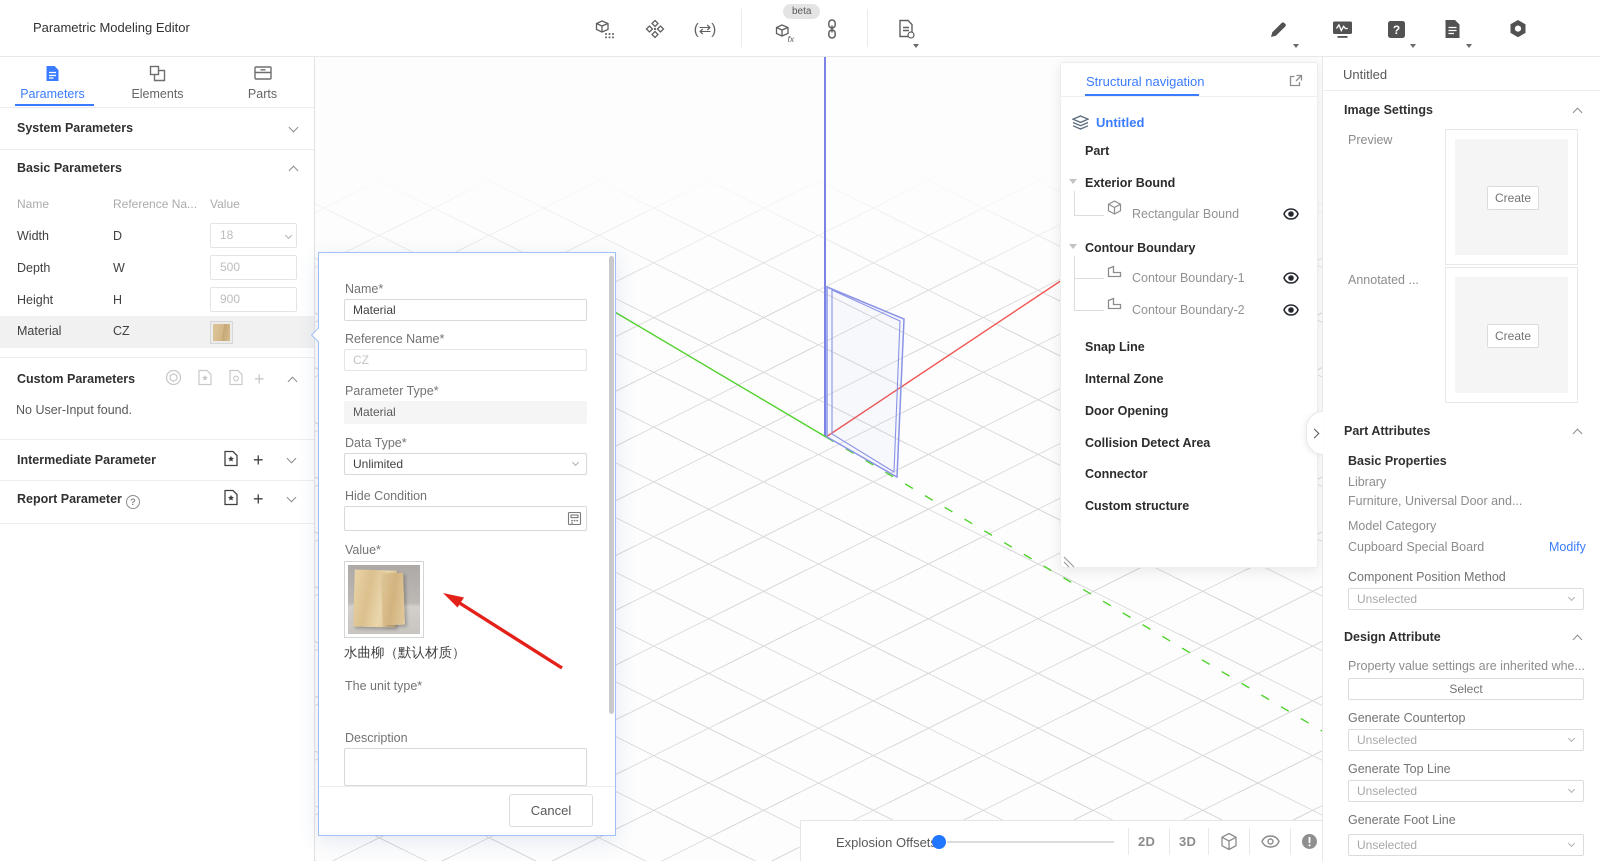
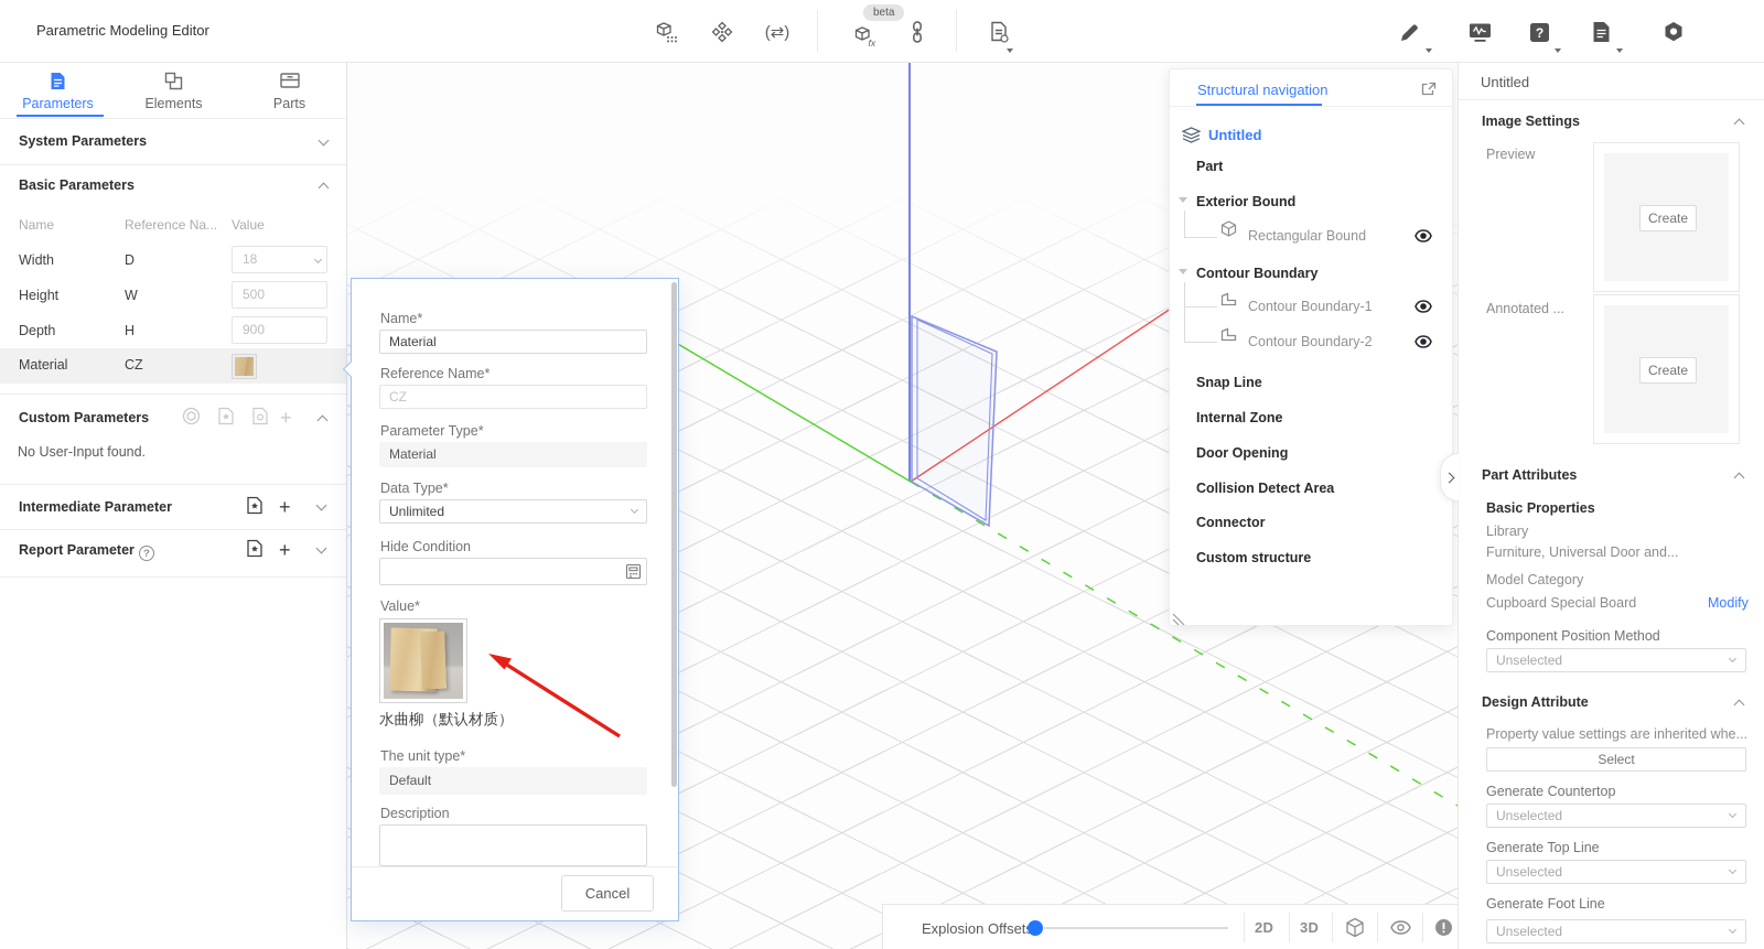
  Parametric Modeling Editor
  (⇄)
  beta
  fx
  ?
  Parameters
  Elements
  Parts
  System Parameters
  Basic Parameters
  Name
  Reference Na...
  Value
  Width
  D
  18
- Depth
+ Height
  W
  500
- Height
+ Depth
  H
  900
  Material
  CZ
  Custom Parameters
  +
  No User-Input found.
  Intermediate Parameter
  +
  Report Parameter ?
  +
  Explosion Offset
  2D
  3D
  Structural navigation
  Untitled
  Part
  Exterior Bound
  Rectangular Bound
  Contour Boundary
  Contour Boundary-1
  Contour Boundary-2
  Snap Line
  Internal Zone
  Door Opening
  Collision Detect Area
  Connector
  Custom structure
  Untitled
  Image Settings
  Preview
  Create
  Annotated ...
  Create
  Part Attributes
  Basic Properties
  Library
  Furniture, Universal Door and...
  Model Category
  Cupboard Special Board
  Modify
  Component Position Method
  Unselected
  Design Attribute
  Property value settings are inherited whe...
  Select
  Generate Countertop
  Unselected
  Generate Top Line
  Unselected
  Generate Foot Line
  Unselected
  Name*
  Material
  Reference Name*
  CZ
  Parameter Type*
  Material
  Data Type*
  Unlimited
  Hide Condition
  Value*
  水曲柳（默认材质）
  The unit type*
+ Default
  Description
  Cancel
